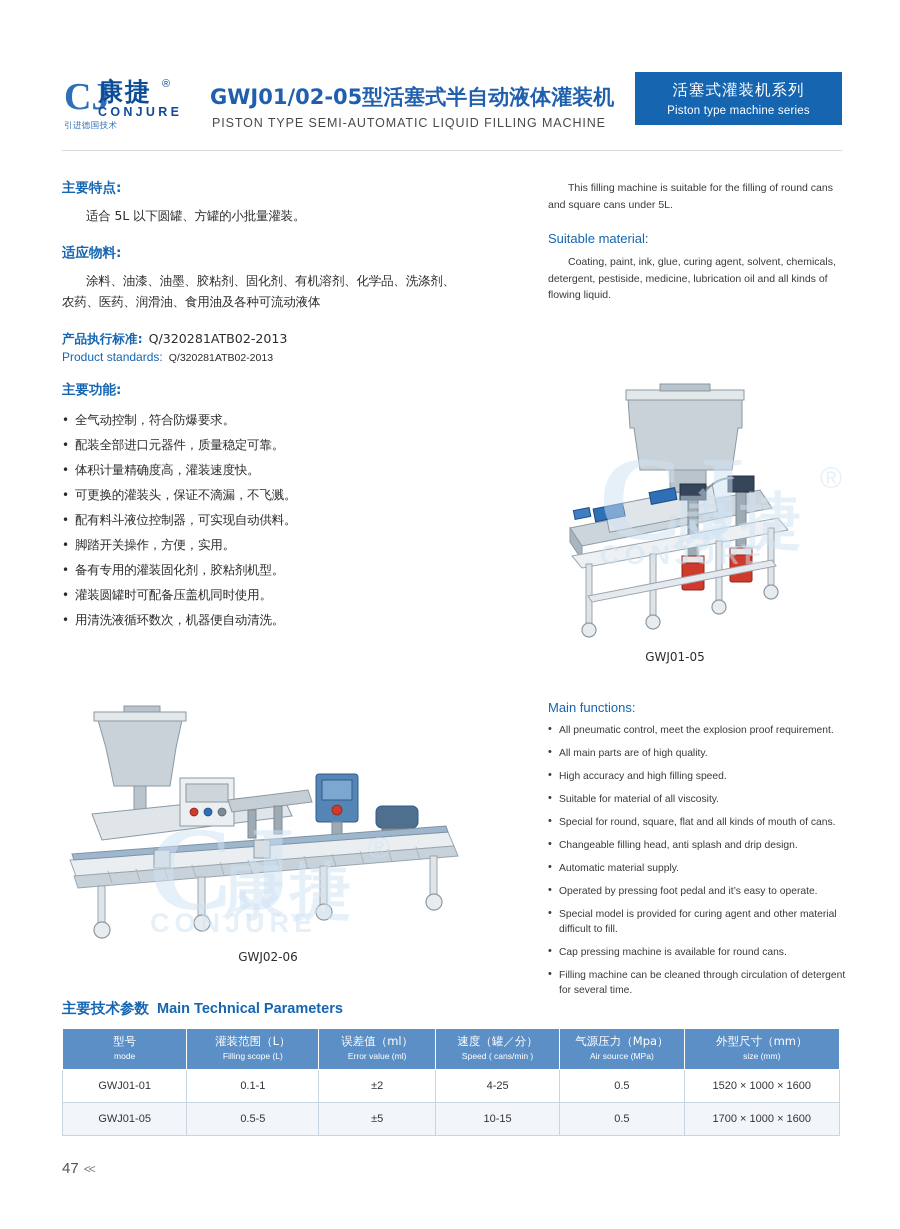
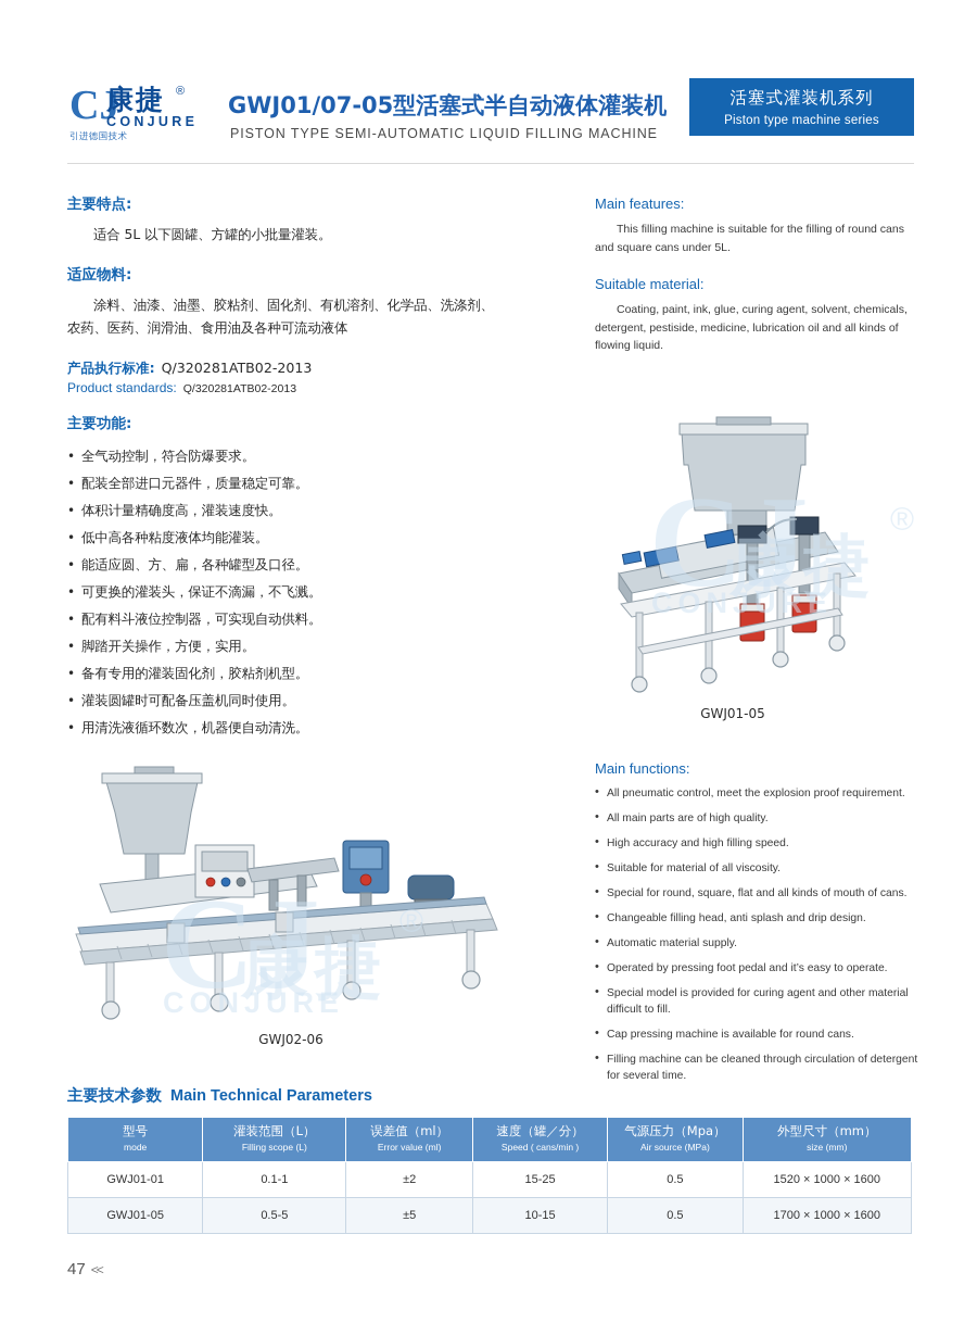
  CJ
  康捷
  ®
  CONJURE
  引进德国技术
- GWJ01/02-05型活塞式半自动液体灌装机
+ GWJ01/07-05型活塞式半自动液体灌装机
  PISTON TYPE SEMI-AUTOMATIC LIQUID FILLING MACHINE
  活塞式灌装机系列
  Piston type machine series
  主要特点:
  适合 5L 以下圆罐、方罐的小批量灌装。
  适应物料:
  涂料、油漆、油墨、胶粘剂、固化剂、有机溶剂、化学品、洗涤剂、
  农药、医药、润滑油、食用油及各种可流动液体
  产品执行标准: Q/320281ATB02-2013
  Product standards: Q/320281ATB02-2013
  主要功能:
  全气动控制，符合防爆要求。
  配装全部进口元器件，质量稳定可靠。
  体积计量精确度高，灌装速度快。
+ 低中高各种粘度液体均能灌装。
+ 能适应圆、方、扁，各种罐型及口径。
  可更换的灌装头，保证不滴漏，不飞溅。
  配有料斗液位控制器，可实现自动供料。
  脚踏开关操作，方便，实用。
  备有专用的灌装固化剂，胶粘剂机型。
  灌装圆罐时可配备压盖机同时使用。
  用清洗液循环数次，机器便自动清洗。
+ Main features:
  This filling machine is suitable for the filling of round cans and square cans under 5L.
  Suitable material:
  Coating, paint, ink, glue, curing agent, solvent, chemicals, detergent, pestiside, medicine, lubrication oil and all kinds of flowing liquid.
  GWJ01-05
  CJ
  康捷
  CONJURE
  ®
  GWJ02-06
  CJ
  康捷
  CONJURE
  ®
  Main functions:
  All pneumatic control, meet the explosion proof requirement.
  All main parts are of high quality.
  High accuracy and high filling speed.
  Suitable for material of all viscosity.
  Special for round, square, flat and all kinds of mouth of cans.
  Changeable filling head, anti splash and drip design.
  Automatic material supply.
  Operated by pressing foot pedal and it’s easy to operate.
  Special model is provided for curing agent and other material difficult to fill.
  Cap pressing machine is available for round cans.
  Filling machine can be cleaned through circulation of detergent for several time.
  主要技术参数 Main Technical Parameters
  型号 mode	灌装范围（L） Filling scope (L)	误差值（ml） Error value (ml)	速度（罐／分） Speed ( cans/min )	气源压力（Mpa） Air source (MPa)	外型尺寸（mm） size (mm)
- GWJ01-01	0.1-1	±2	4-25	0.5	1520 × 1000 × 1600
+ GWJ01-01	0.1-1	±2	15-25	0.5	1520 × 1000 × 1600
  GWJ01-05	0.5-5	±5	10-15	0.5	1700 × 1000 × 1600
  47 <<
